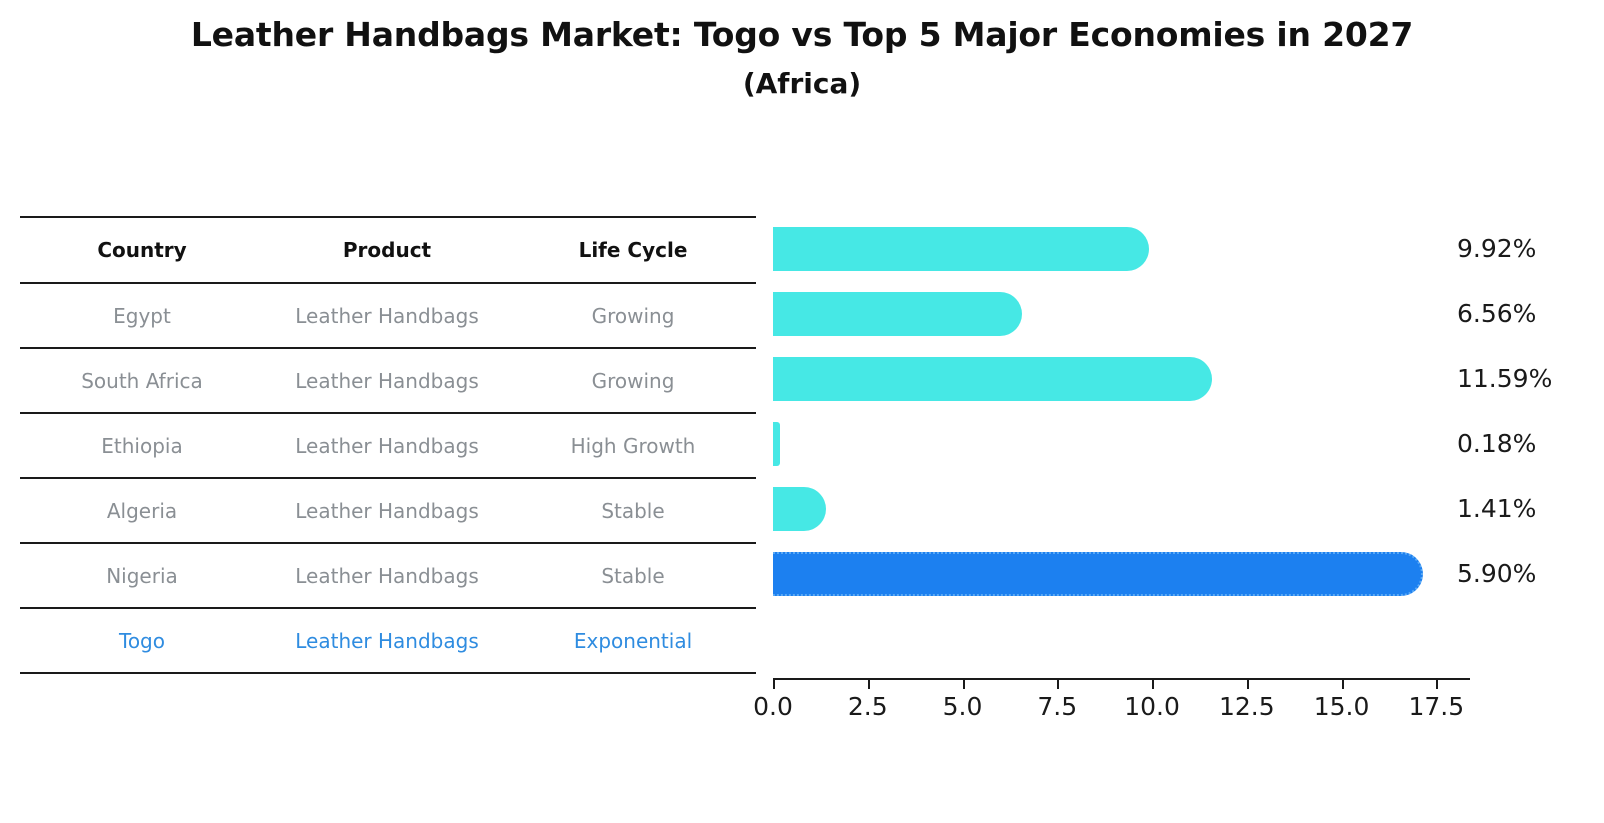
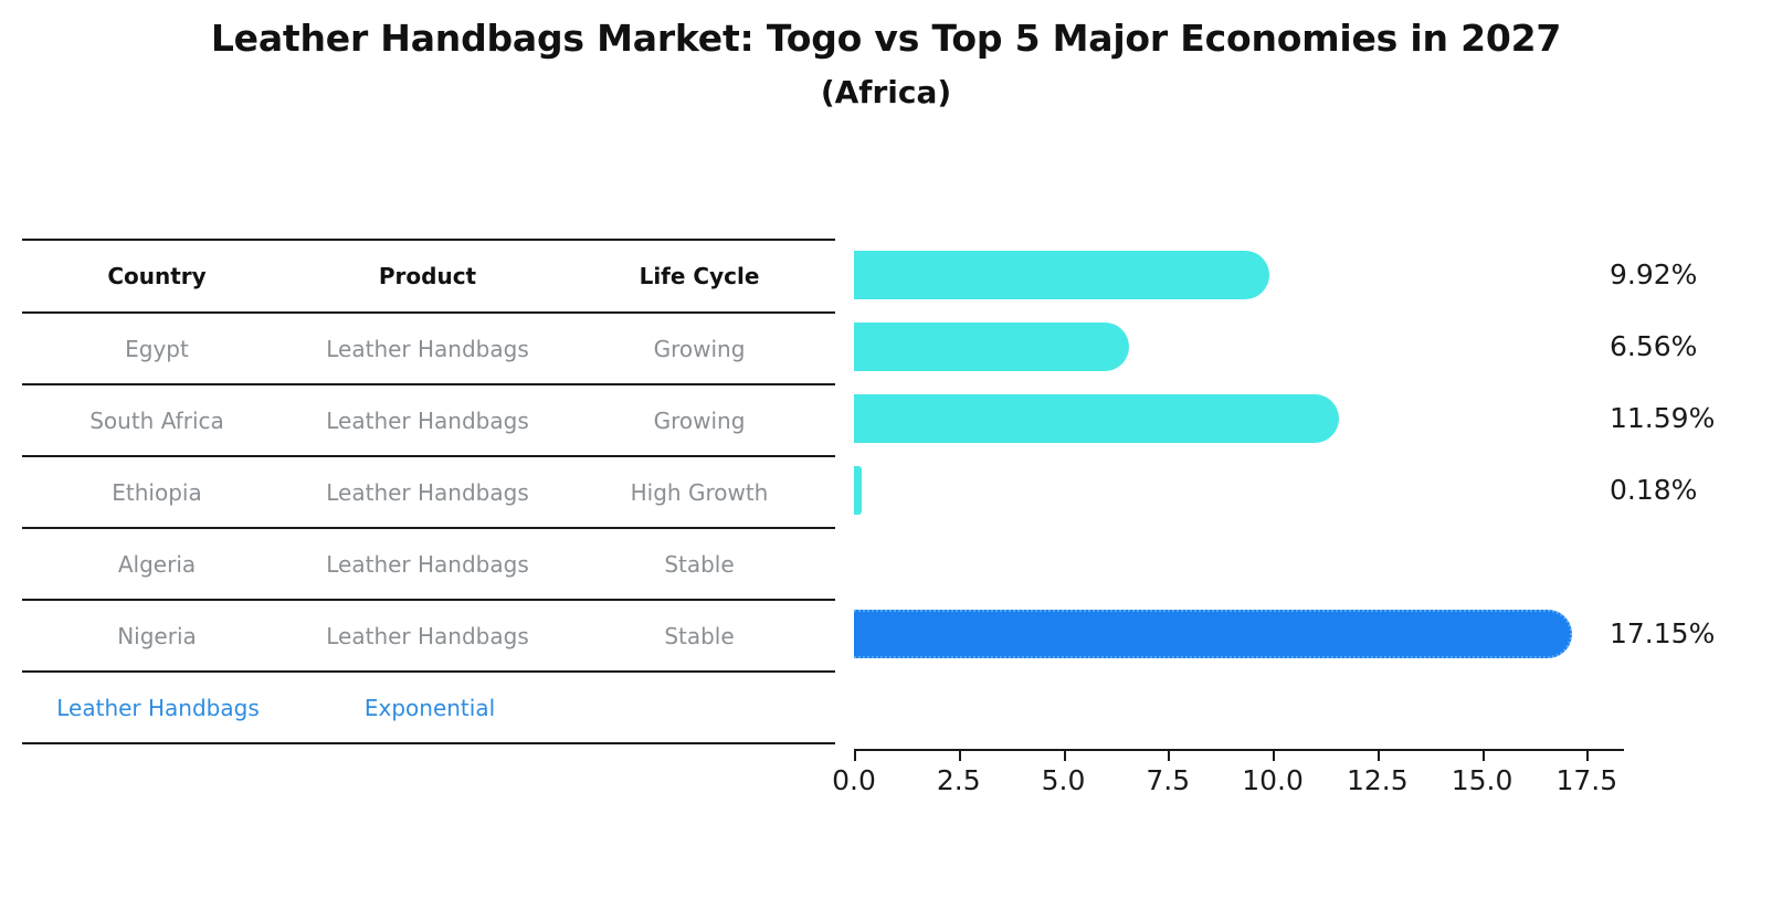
  Leather Handbags Market: Togo vs Top 5 Major Economies in 2027
  (Africa)
  Country
  Product
  Life Cycle
  Egypt
  Leather Handbags
  Growing
  South Africa
  Leather Handbags
  Growing
  Ethiopia
  Leather Handbags
  High Growth
  Algeria
  Leather Handbags
  Stable
  Nigeria
  Leather Handbags
  Stable
- Togo
  Leather Handbags
  Exponential
  9.92%
  6.56%
  11.59%
  0.18%
- 1.41%
- 5.90%
+ 17.15%
  0.0
  2.5
  5.0
  7.5
  10.0
  12.5
  15.0
  17.5
